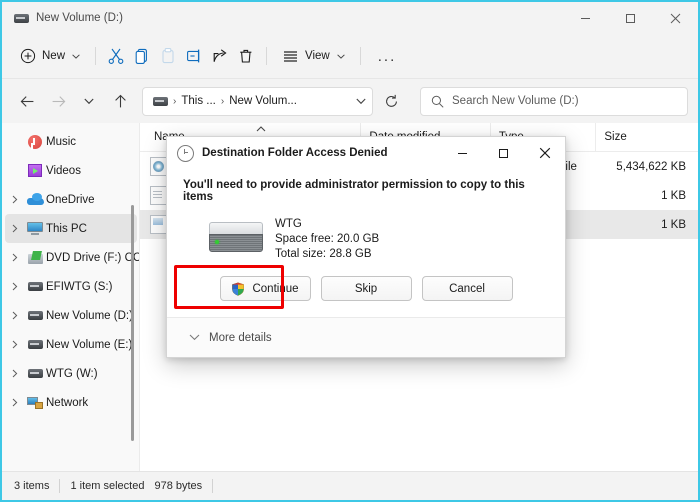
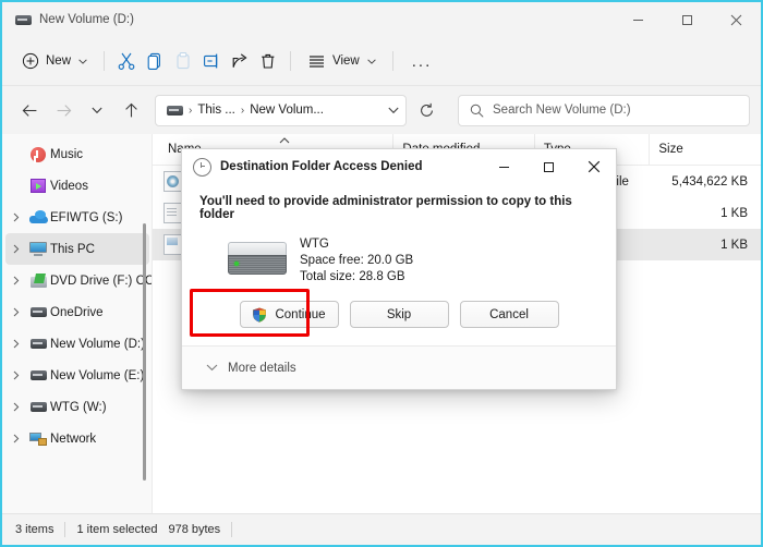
  New Volume (D:)
  New
  View
  ...
  ›
  This ...
  ›
  New Volum...
  Search New Volume (D:)
  Music
  Videos
- OneDrive
+ EFIWTG (S:)
  This PC
  DVD Drive (F:) CC
- EFIWTG (S:)
+ OneDrive
  New Volume (D:
  New Volume (E:
  WTG (W:)
  Network
  Size
  5,434,622 KB
  1 KB
  1 KB
  Destination Folder Access Denied
- You'll need to provide administrator permission to copy to this items
+ You'll need to provide administrator permission to copy to this folder
  WTG
  Space free: 20.0 GB
  Total size: 28.8 GB
  Continue
  Skip
  Cancel
  More details
  3 items
  1 item selected
  978 bytes
